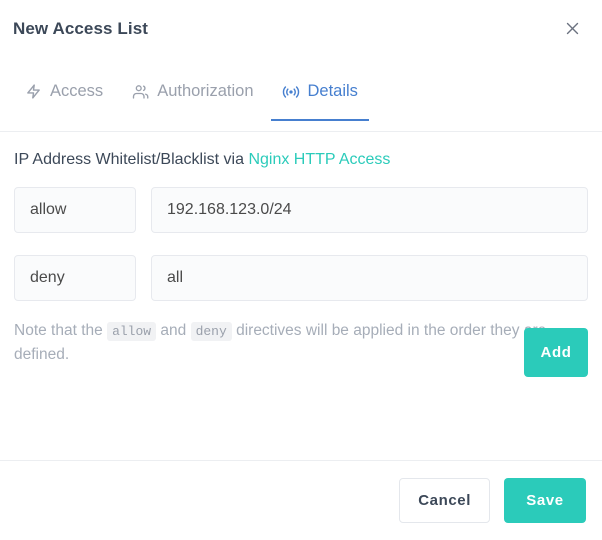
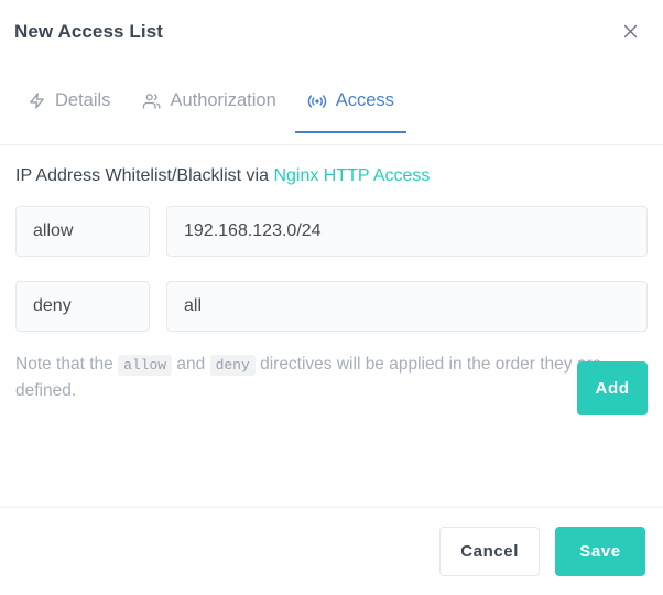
  New Access List
- Access
+ Details
  Authorization
- Details
+ Access
  IP Address Whitelist/Blacklist via Nginx HTTP Access
  allow
  192.168.123.0/24
  deny
  all
  Note that the allow and deny directives will be applied in the order they defined.
  Add
  Cancel
  Save
